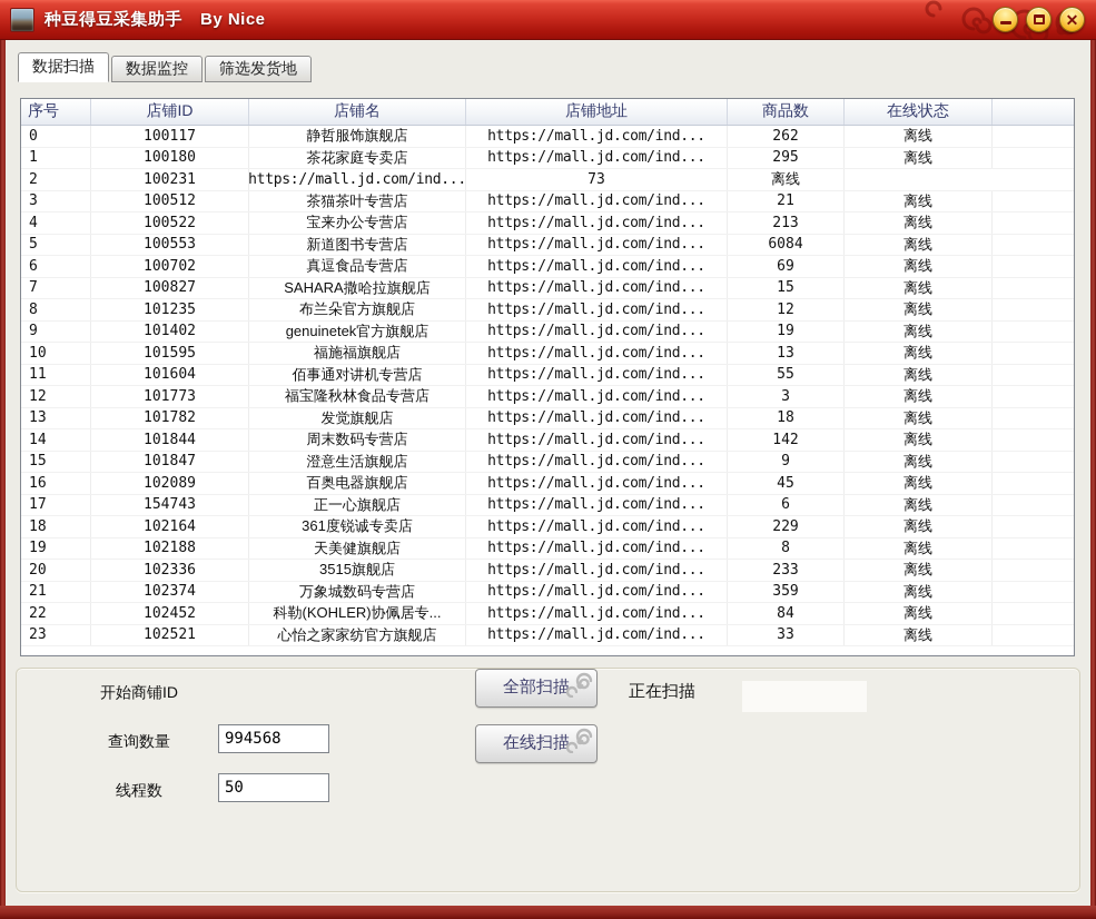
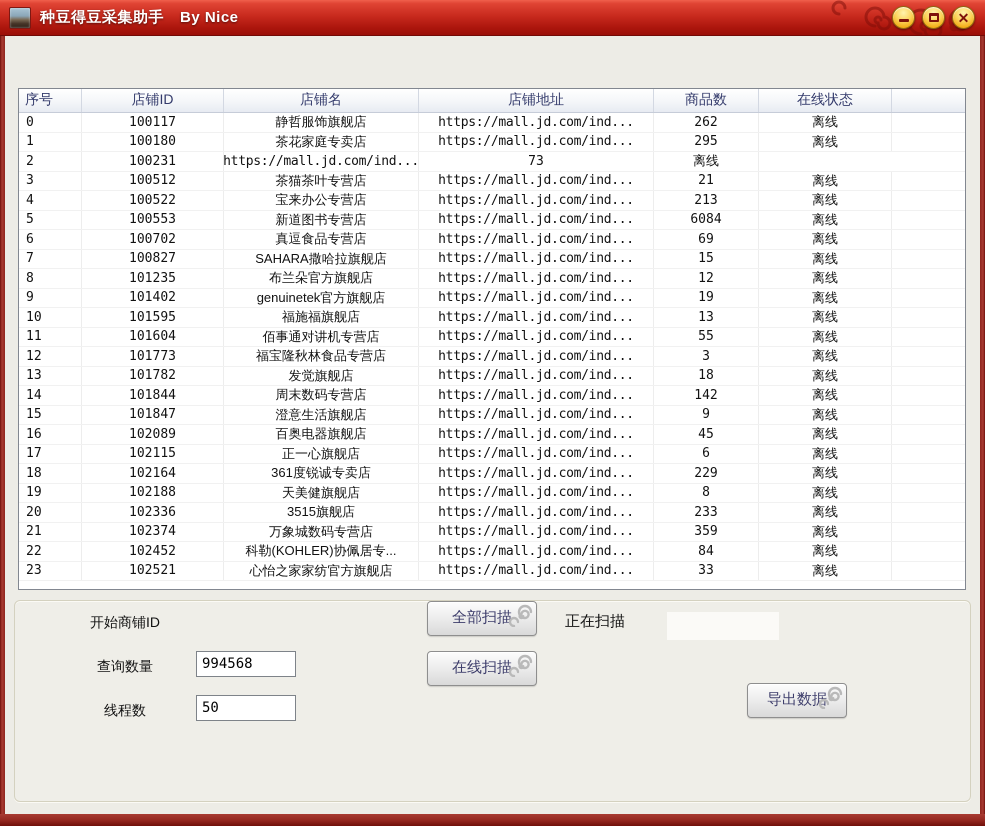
  种豆得豆采集助手 By Nice
  ✕
- 数据扫描
- 数据监控
- 筛选发货地
  序号
  店铺ID
  店铺名
  店铺地址
  商品数
  在线状态
  0
  100117
  静哲服饰旗舰店
  https://mall.jd.com/ind...
  262
  离线
  1
  100180
  茶花家庭专卖店
  https://mall.jd.com/ind...
  295
  离线
  2
  100231
  https://mall.jd.com/ind...
  73
  离线
  3
  100512
  茶猫茶叶专营店
  https://mall.jd.com/ind...
  21
  离线
  4
  100522
  宝来办公专营店
  https://mall.jd.com/ind...
  213
  离线
  5
  100553
  新道图书专营店
  https://mall.jd.com/ind...
  6084
  离线
  6
  100702
  真逗食品专营店
  https://mall.jd.com/ind...
  69
  离线
  7
  100827
  SAHARA撒哈拉旗舰店
  https://mall.jd.com/ind...
  15
  离线
  8
  101235
  布兰朵官方旗舰店
  https://mall.jd.com/ind...
  12
  离线
  9
  101402
  genuinetek官方旗舰店
  https://mall.jd.com/ind...
  19
  离线
  10
  101595
  福施福旗舰店
  https://mall.jd.com/ind...
  13
  离线
  11
  101604
  佰事通对讲机专营店
  https://mall.jd.com/ind...
  55
  离线
  12
  101773
  福宝隆秋林食品专营店
  https://mall.jd.com/ind...
  3
  离线
  13
  101782
  发觉旗舰店
  https://mall.jd.com/ind...
  18
  离线
  14
  101844
  周末数码专营店
  https://mall.jd.com/ind...
  142
  离线
  15
  101847
  澄意生活旗舰店
  https://mall.jd.com/ind...
  9
  离线
  16
  102089
  百奥电器旗舰店
  https://mall.jd.com/ind...
  45
  离线
  17
- 154743
+ 102115
  正一心旗舰店
  https://mall.jd.com/ind...
  6
  离线
  18
  102164
  361度锐诚专卖店
  https://mall.jd.com/ind...
  229
  离线
  19
  102188
  天美健旗舰店
  https://mall.jd.com/ind...
  8
  离线
  20
  102336
  3515旗舰店
  https://mall.jd.com/ind...
  233
  离线
  21
  102374
  万象城数码专营店
  https://mall.jd.com/ind...
  359
  离线
  22
  102452
  科勒(KOHLER)协佩居专...
  https://mall.jd.com/ind...
  84
  离线
  23
  102521
  心怡之家家纺官方旗舰店
  https://mall.jd.com/ind...
  33
  离线
  开始商铺ID
  查询数量
  994568
  线程数
  50
  全部扫描
  在线扫描
  正在扫描
+ 导出数据
